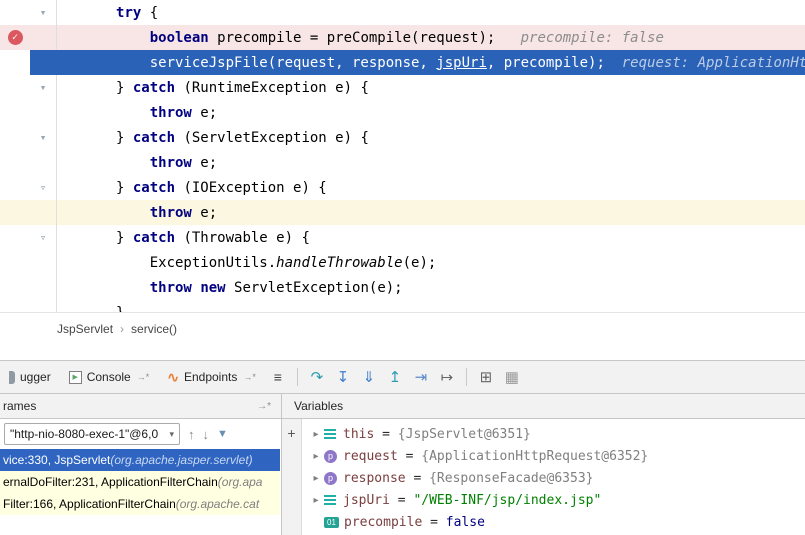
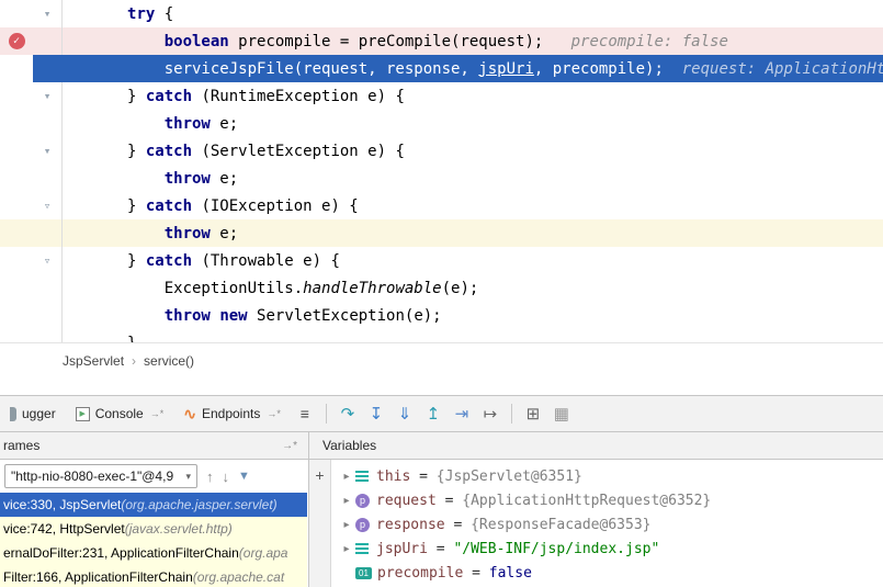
  ▾
  try {
  ✓
  boolean precompile = preCompile(request); precompile: false
  serviceJspFile(request, response, jspUri, precompile); request: ApplicationHt
  ▾
  } catch (RuntimeException e) {
  throw e;
  ▾
  } catch (ServletException e) {
  throw e;
  ▿
  } catch (IOException e) {
  throw e;
  ▿
  } catch (Throwable e) {
  ExceptionUtils.handleThrowable(e);
  throw new ServletException(e);
  JspServlet
  ›
  service()
  ugger
  Console
  →*
  ∿
  Endpoints
  →*
  ≡
  ↷
  ↧
  ⇓
  ↥
  ⇥
  ↦
  ⊞
  ▦
  rames
  →*
  Variables
- "http-nio-8080-exec-1"@6,0
+ "http-nio-8080-exec-1"@4,9
  ▾
  ↑
  ↓
  ▼
  vice:330, JspServlet
  (org.apache.jasper.servlet)
+ vice:742, HttpServlet
+ (javax.servlet.http)
  ernalDoFilter:231, ApplicationFilterChain
  (org.apa
  Filter:166, ApplicationFilterChain
  (org.apache.cat
  +
  ▸
  this
  =
  {JspServlet@6351}
  ▸
  p
  request
  =
  {ApplicationHttpRequest@6352}
  ▸
  p
  response
  =
  {ResponseFacade@6353}
  ▸
  jspUri
  =
  "/WEB-INF/jsp/index.jsp"
  01
  precompile
  =
  false
